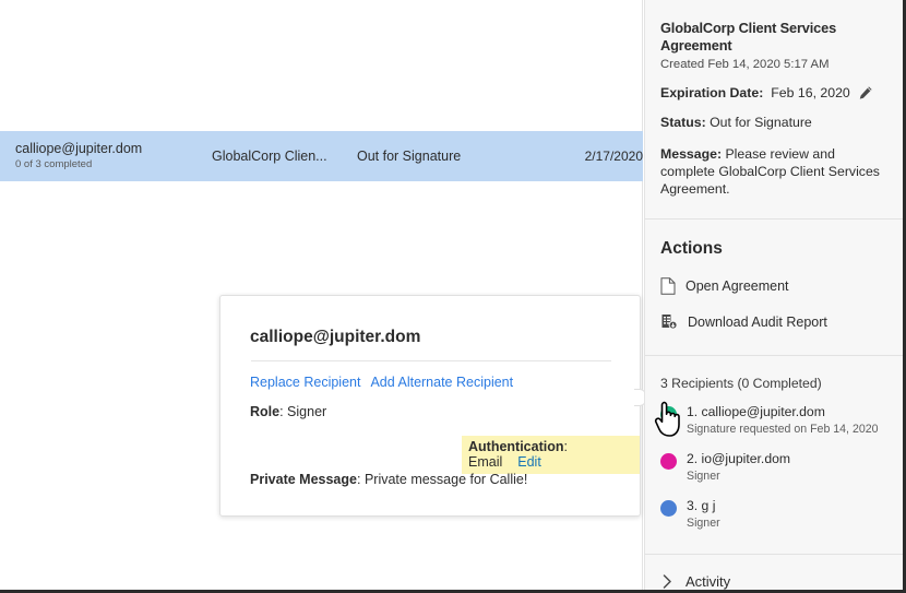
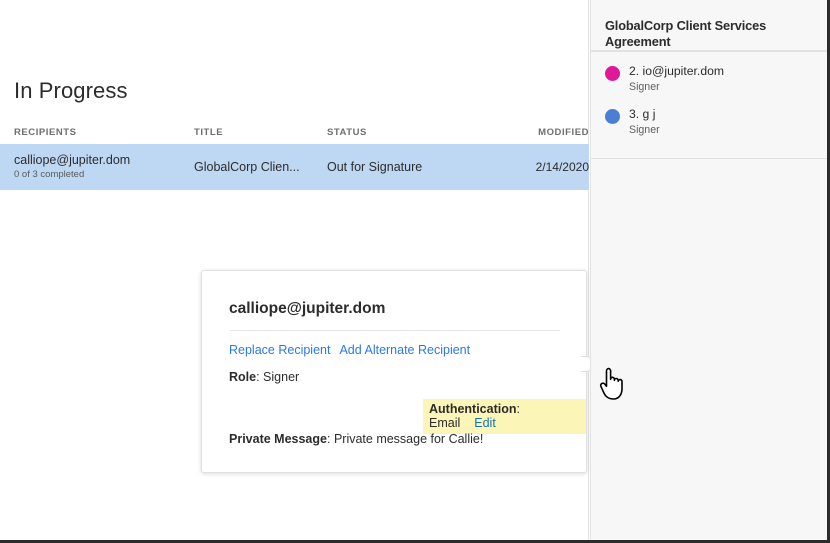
+ In Progress
+ RECIPIENTS
+ TITLE
+ STATUS
+ MODIFIED
  calliope@jupiter.dom
  0 of 3 completed
  GlobalCorp Clien...
  Out for Signature
- 2/17/2020
+ 2/14/2020
  calliope@jupiter.dom
  Replace Recipient Add Alternate Recipient
  Role: Signer
  Authentication: Email Edit
  Private Message: Private message for Callie!
  GlobalCorp Client Services Agreement
- Created Feb 14, 2020 5:17 AM
- Expiration Date:
- Feb 16, 2020
- Status: Out for Signature
- Message: Please review and complete GlobalCorp Client Services Agreement.
- Actions
- Open Agreement
- Download Audit Report
- 3 Recipients (0 Completed)
- 1. calliope@jupiter.dom
- Signature requested on Feb 14, 2020
  2. io@jupiter.dom
  Signer
  3. g j
  Signer
- Activity
